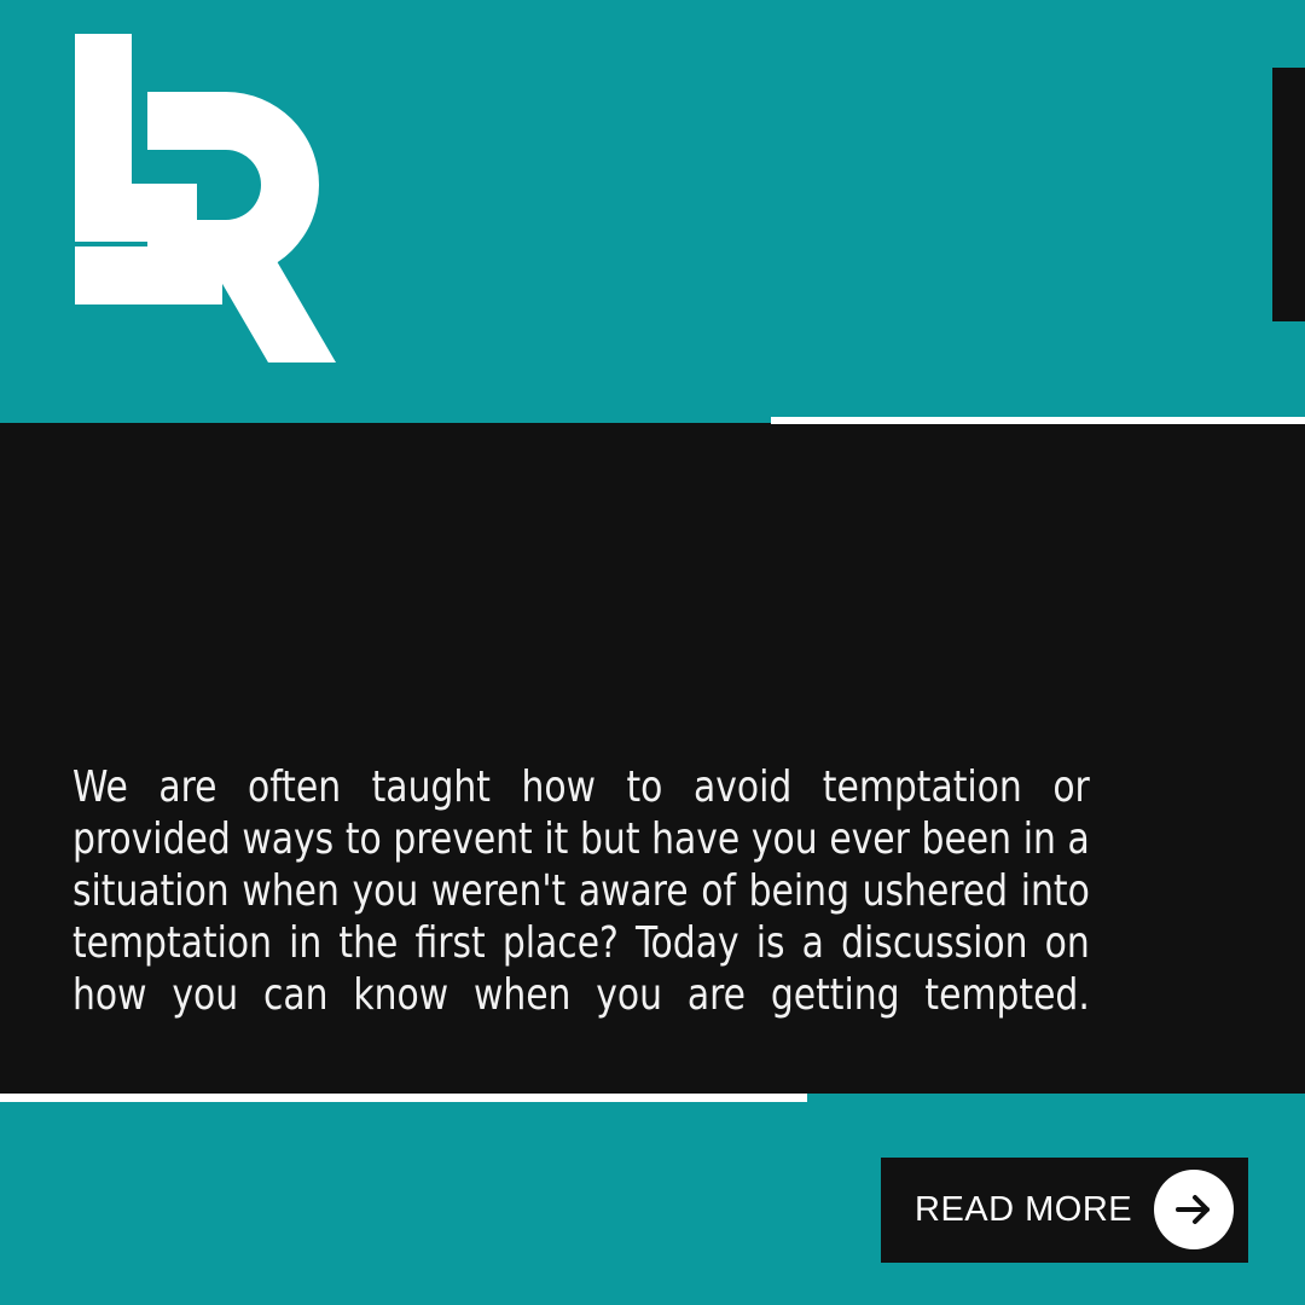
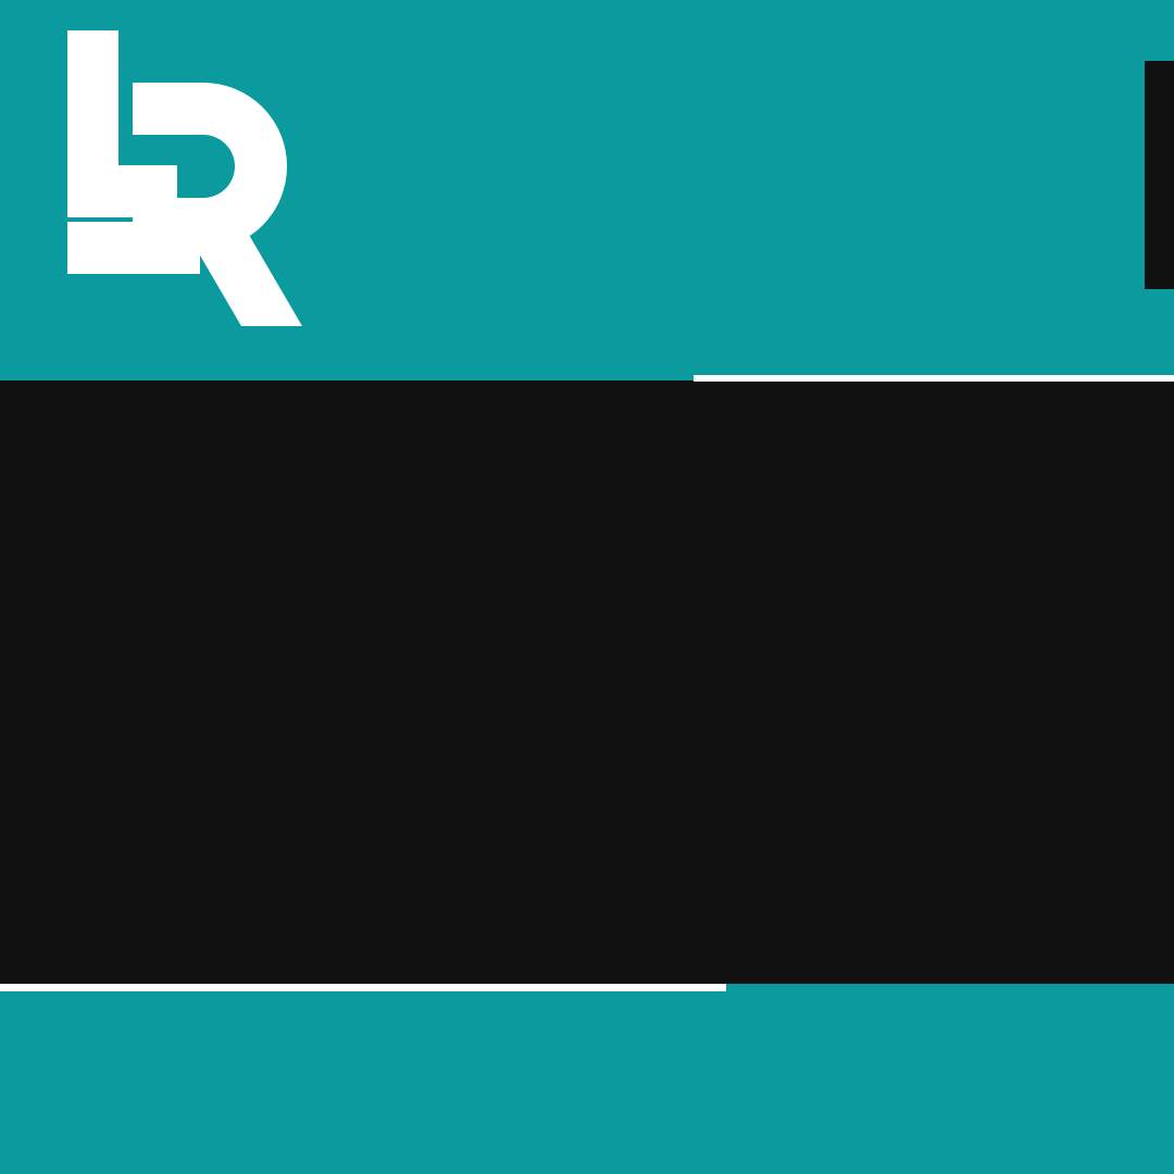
- We are often taught how to avoid temptation or provided ways to prevent it but have you ever been in a situation when you weren't aware of being ushered into temptation in the first place? Today is a discussion on how you can know when you are getting tempted.
- READ MORE
